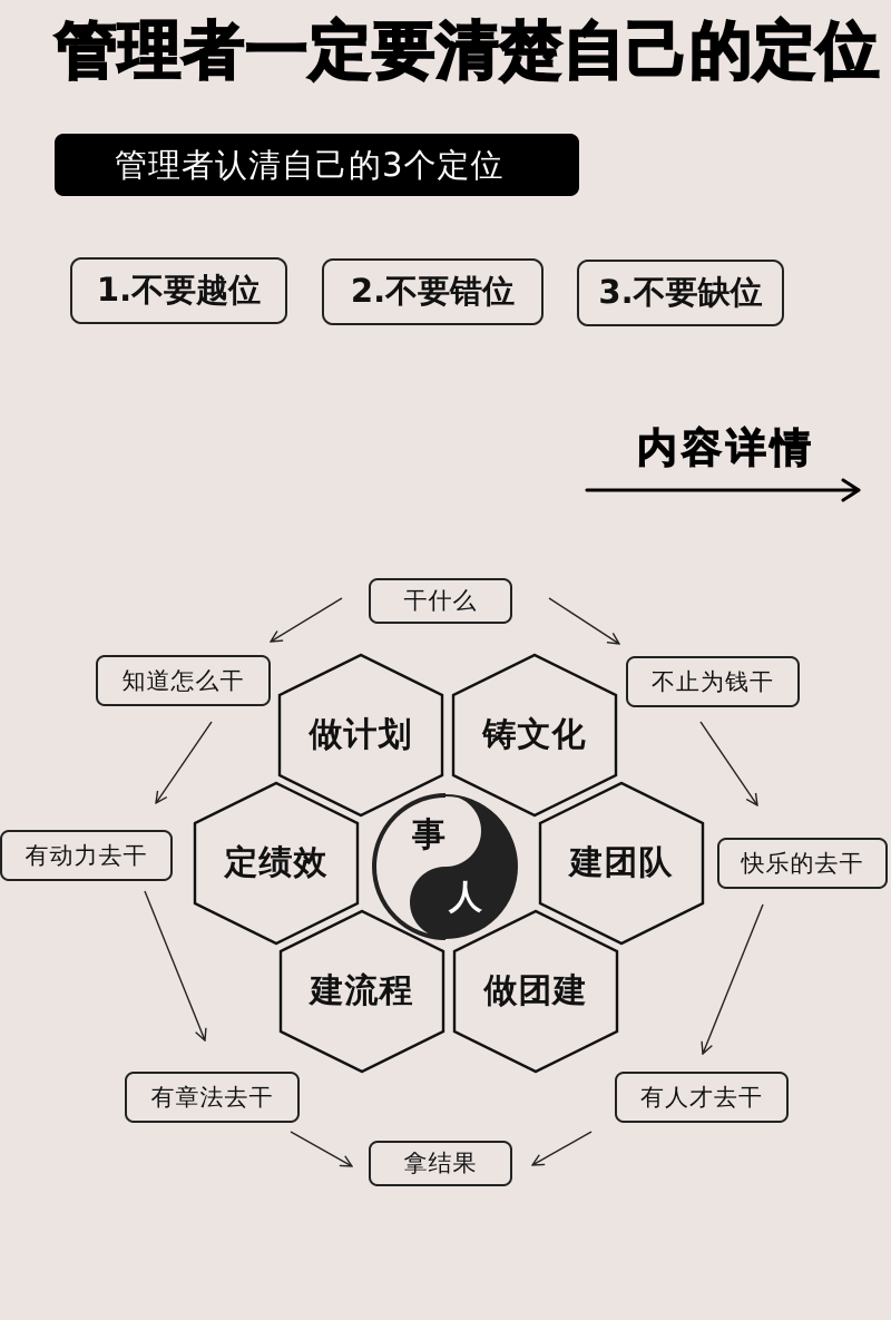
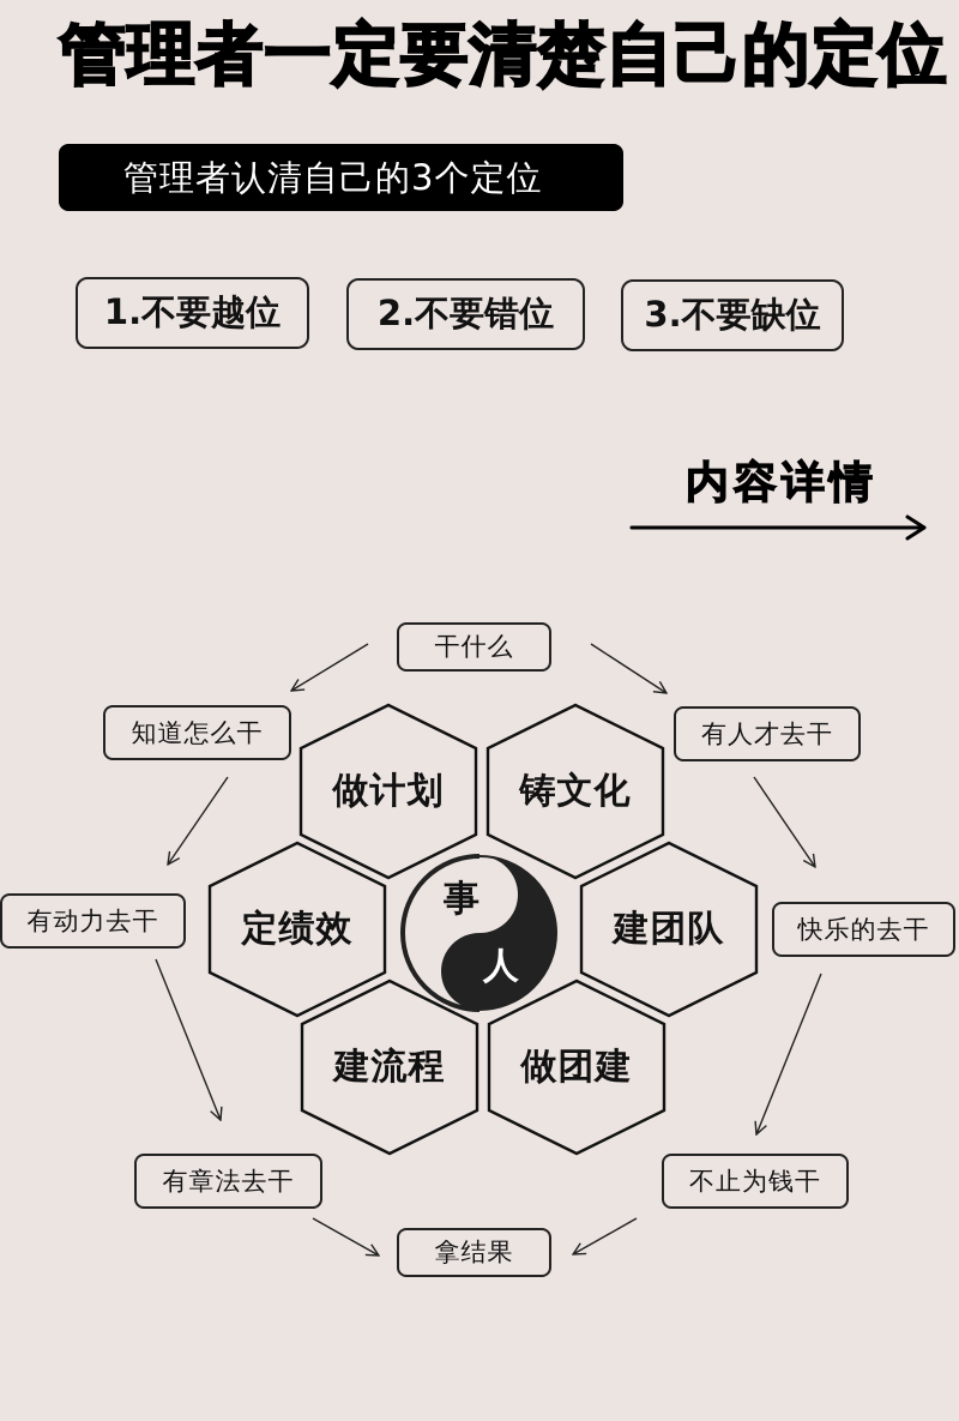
  管理者一定要清楚自己的定位
  管理者认清自己的3个定位
  1.不要越位
  2.不要错位
  3.不要缺位
  内容详情
  做计划
  铸文化
  定绩效
  建团队
  建流程
  做团建
  事
  人
  干什么
- 不止为钱干
+ 有人才去干
  快乐的去干
- 有人才去干
+ 不止为钱干
  拿结果
  有章法去干
  有动力去干
  知道怎么干
